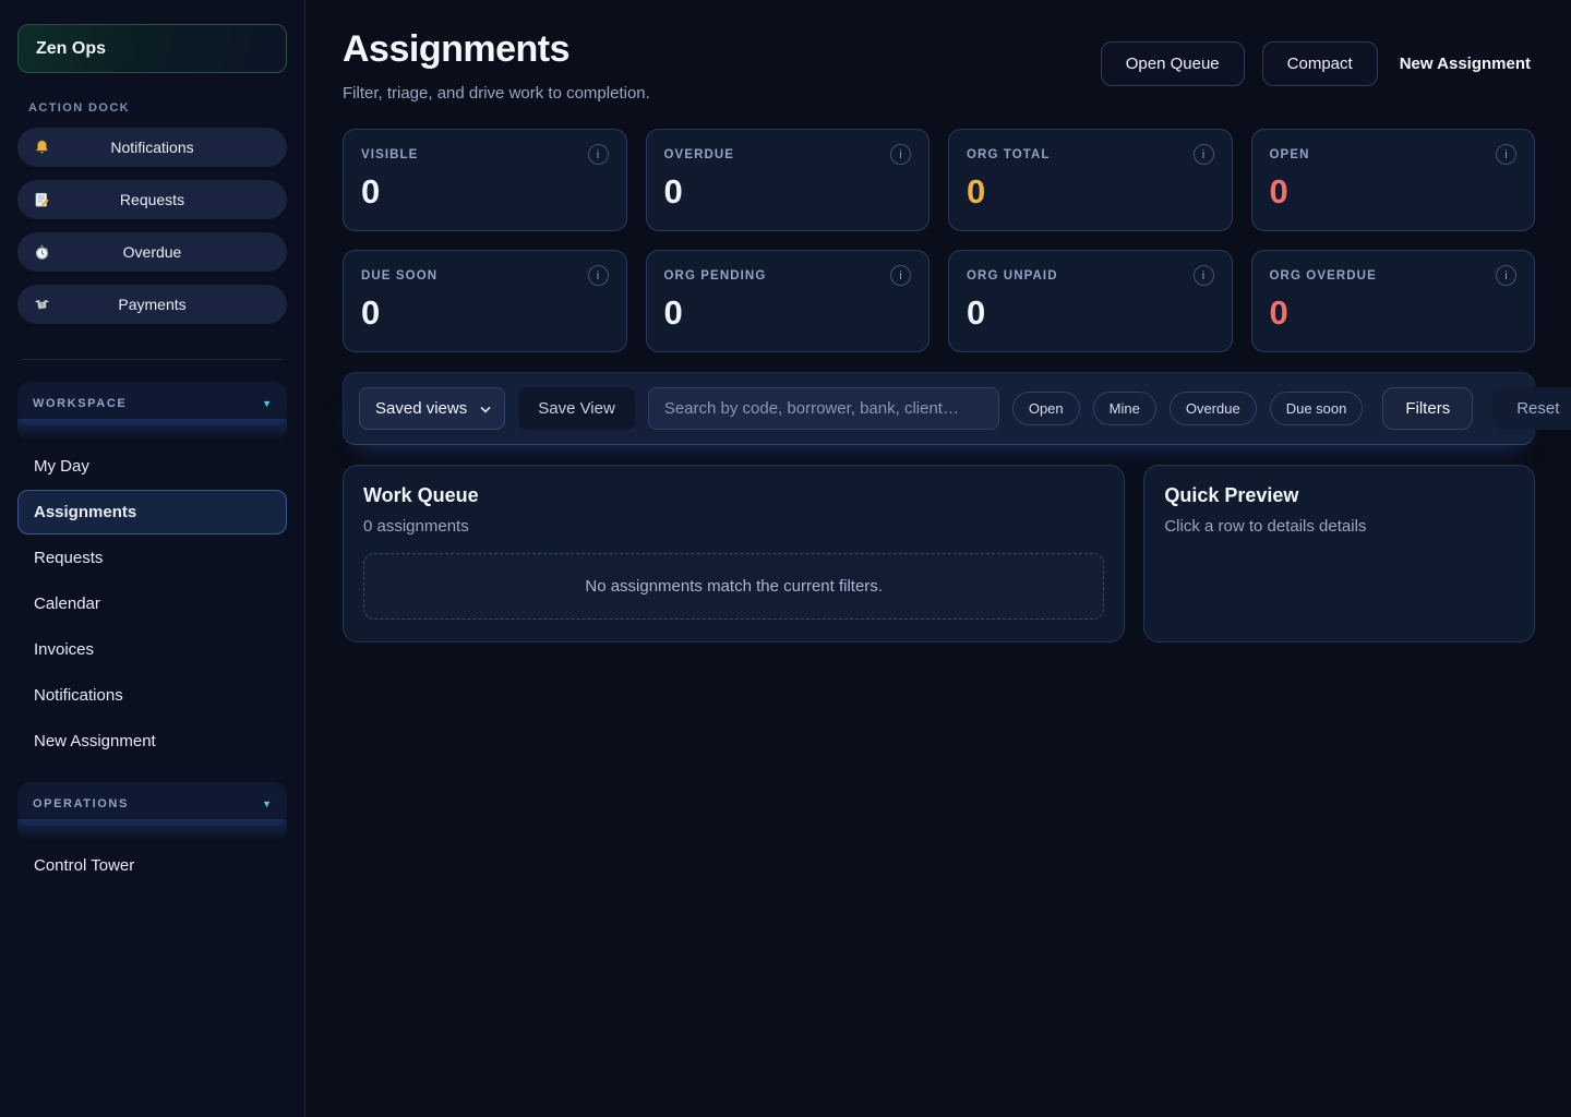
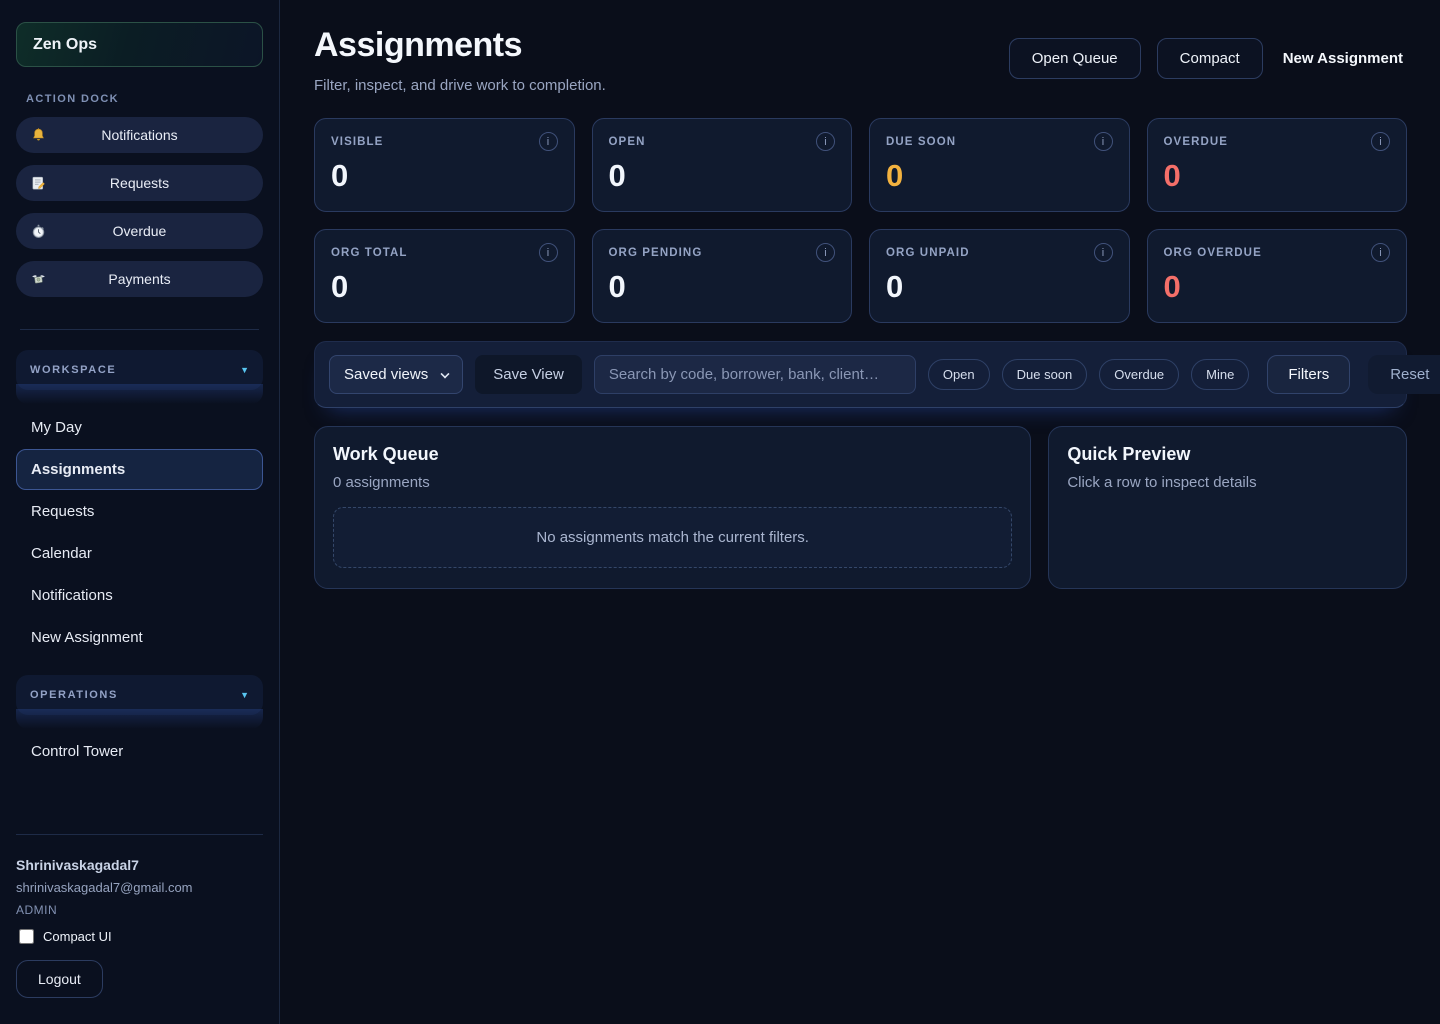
  Zen Ops
  ACTION DOCK
  Notifications
  Requests
  Overdue
  Payments
  WORKSPACE
  ▼
  My Day
  Assignments
  Requests
  Calendar
- Invoices
  Notifications
  New Assignment
  OPERATIONS
  ▼
  Control Tower
+ Shrinivaskagadal7
+ shrinivaskagadal7@gmail.com
+ ADMIN
+ Compact UI
+ Logout
  Assignments
- Filter, triage, and drive work to completion.
+ Filter, inspect, and drive work to completion.
  Open Queue
  Compact
  New Assignment
  VISIBLE
  i
  0
- OVERDUE
+ OPEN
  i
  0
- ORG TOTAL
+ DUE SOON
  i
  0
- OPEN
+ OVERDUE
  i
  0
- DUE SOON
+ ORG TOTAL
  i
  0
  ORG PENDING
  i
  0
  ORG UNPAID
  i
  0
  ORG OVERDUE
  i
  0
  Saved views
  Save View
  Search by code, borrower, bank, client…
  Open
- Mine
+ Due soon
  Overdue
- Due soon
+ Mine
  Filters
  Reset
  Work Queue
  0 assignments
  No assignments match the current filters.
  Quick Preview
- Click a row to details details
+ Click a row to inspect details
